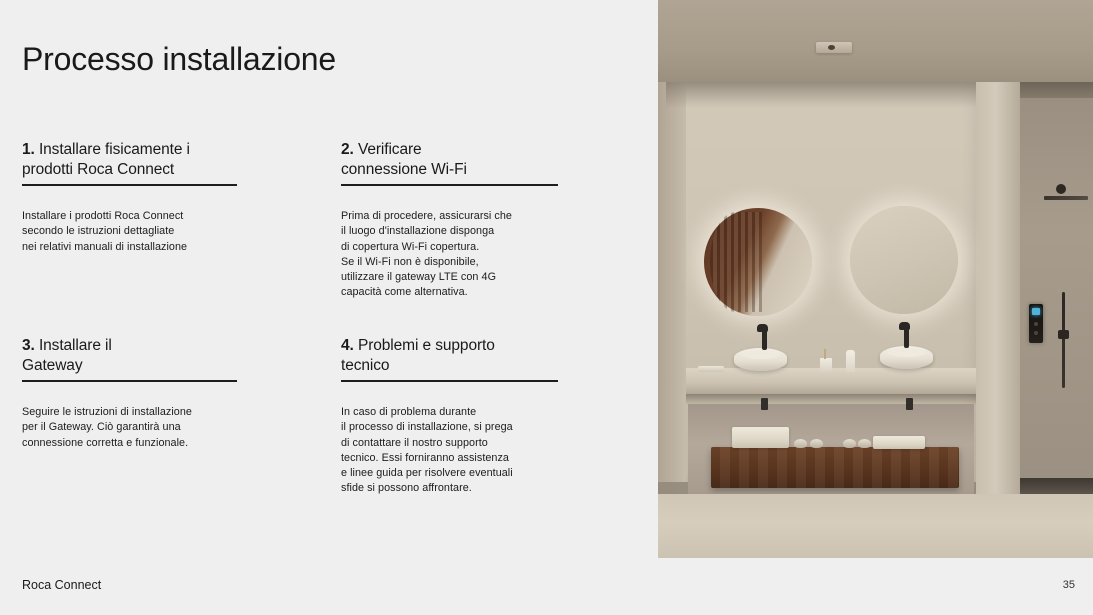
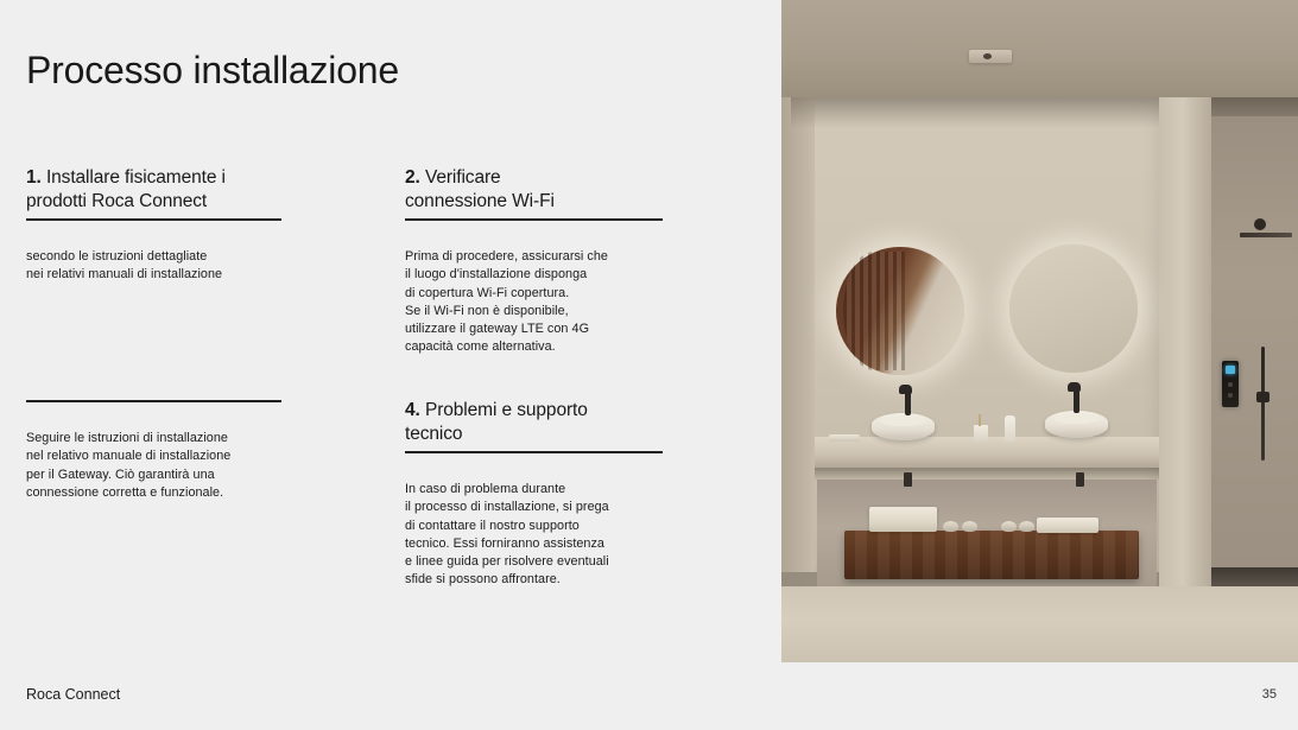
  Processo installazione
  1. Installare fisicamente i
  prodotti Roca Connect
- Installare i prodotti Roca Connect
  secondo le istruzioni dettagliate
  nei relativi manuali di installazione
  2. Verificare
  connessione Wi-Fi
  Prima di procedere, assicurarsi che
  il luogo d'installazione disponga
  di copertura Wi-Fi copertura.
  Se il Wi-Fi non è disponibile,
  utilizzare il gateway LTE con 4G
  capacità come alternativa.
- 3. Installare il
- Gateway
  Seguire le istruzioni di installazione
+ nel relativo manuale di installazione
  per il Gateway. Ciò garantirà una
  connessione corretta e funzionale.
  4. Problemi e supporto
  tecnico
  In caso di problema durante
  il processo di installazione, si prega
  di contattare il nostro supporto
  tecnico. Essi forniranno assistenza
  e linee guida per risolvere eventuali
  sfide si possono affrontare.
  Roca Connect
  35
